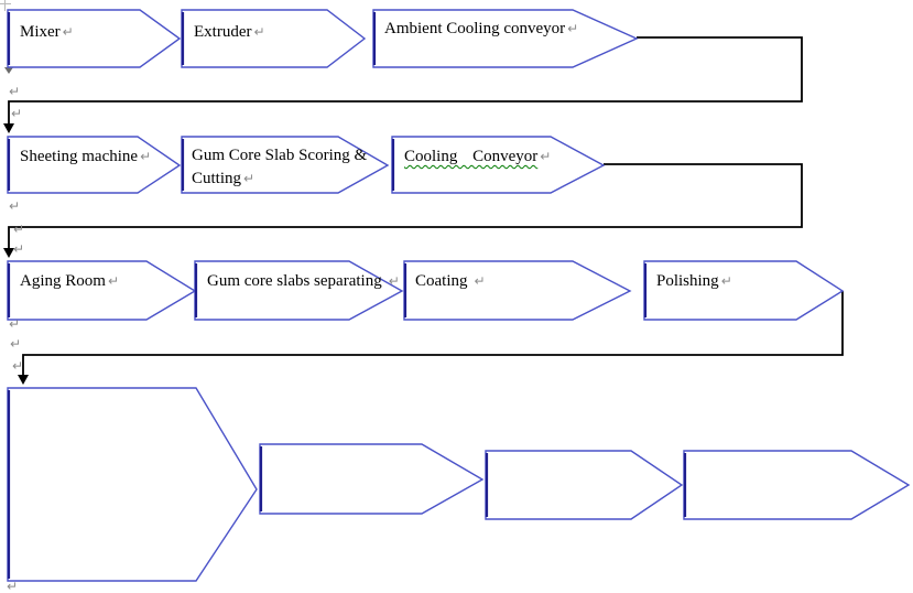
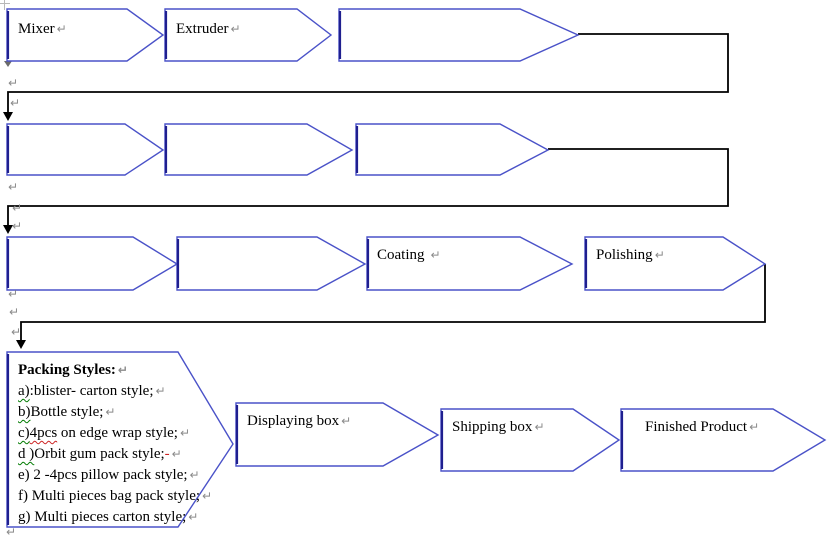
  Mixer ↵
  Extruder ↵
- Ambient Cooling conveyor ↵
- Sheeting machine ↵
- Gum Core Slab Scoring &
- Cutting ↵
- Cooling Conveyor ↵
- Aging Room ↵
- Gum core slabs separating ↵
  Coating ↵
  Polishing ↵
+ Packing Styles: ↵
+ a):blister- carton style; ↵
+ b)Bottle style; ↵
+ c)4pcs on edge wrap style; ↵
+ d )Orbit gum pack style;- ↵
+ e) 2 -4pcs pillow pack style; ↵
+ f) Multi pieces bag pack style; ↵
+ g) Multi pieces carton style; ↵
+ Displaying box ↵
+ Shipping box ↵
+ Finished Product ↵
  ↵
  ↵
  ↵
  ↵
  ↵
  ↵
  ↵
  ↵
  ↵
